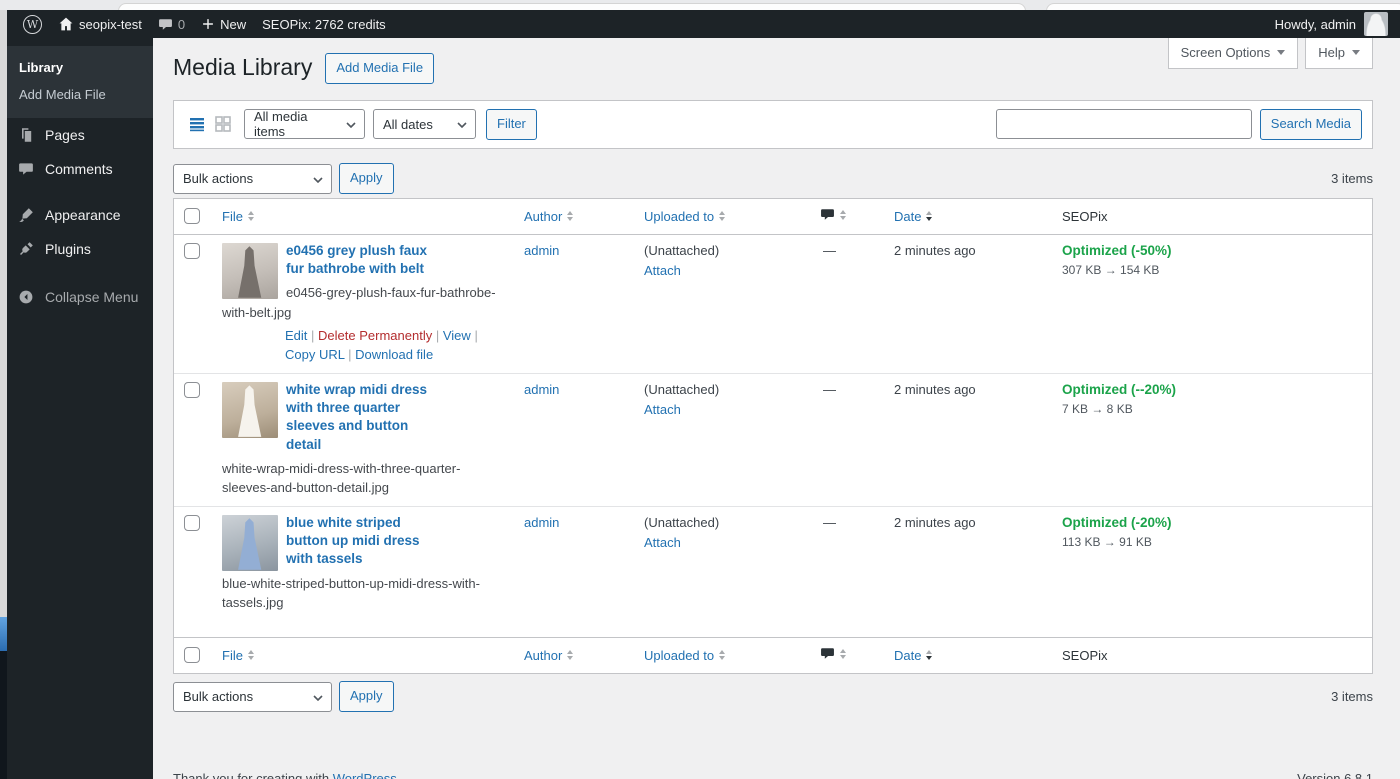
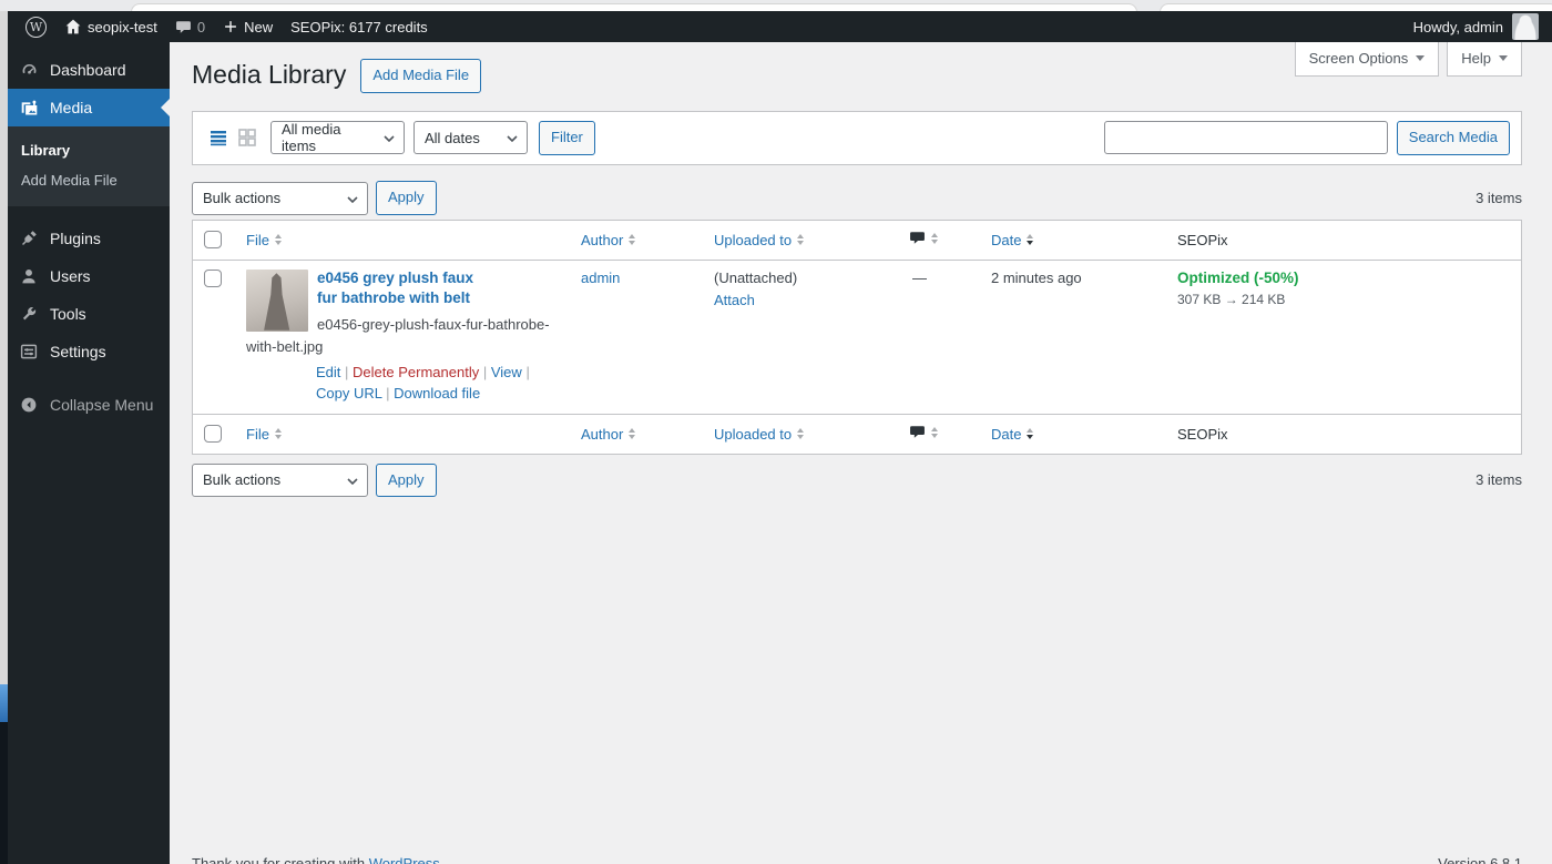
  W
  seopix-test
  0
  New
- SEOPix: 2762 credits
+ SEOPix: 6177 credits
  Howdy, admin
+ Dashboard
+ Media
  Library
  Add Media File
- Pages
- Comments
- Appearance
  Plugins
+ Users
+ Tools
+ Settings
  Collapse Menu
  Screen Options
  Help
  Media Library
  Add Media File
  All media items
  All dates
  Filter
  Search Media
  Bulk actions
  Apply
  3 items
  	File	Author	Uploaded to		Date	SEOPix
- 	e0456 grey plush faux fur bathrobe with belt e0456-grey-plush-faux-fur-bathrobe-with-belt.jpg Edit | Delete Permanently | View | Copy URL | Download file	admin	(Unattached) Attach	—	2 minutes ago	Optimized (-50%) 307 KB → 154 KB
+ 	e0456 grey plush faux fur bathrobe with belt e0456-grey-plush-faux-fur-bathrobe-with-belt.jpg Edit | Delete Permanently | View | Copy URL | Download file	admin	(Unattached) Attach	—	2 minutes ago	Optimized (-50%) 307 KB → 214 KB
- 	white wrap midi dress with three quarter sleeves and button detail white-wrap-midi-dress-with-three-quarter-sleeves-and-button-detail.jpg	admin	(Unattached) Attach	—	2 minutes ago	Optimized (--20%) 7 KB → 8 KB
- 	blue white striped button up midi dress with tassels blue-white-striped-button-up-midi-dress-with-tassels.jpg	admin	(Unattached) Attach	—	2 minutes ago	Optimized (-20%) 113 KB → 91 KB
  	File	Author	Uploaded to		Date	SEOPix
  Bulk actions
  Apply
  3 items
